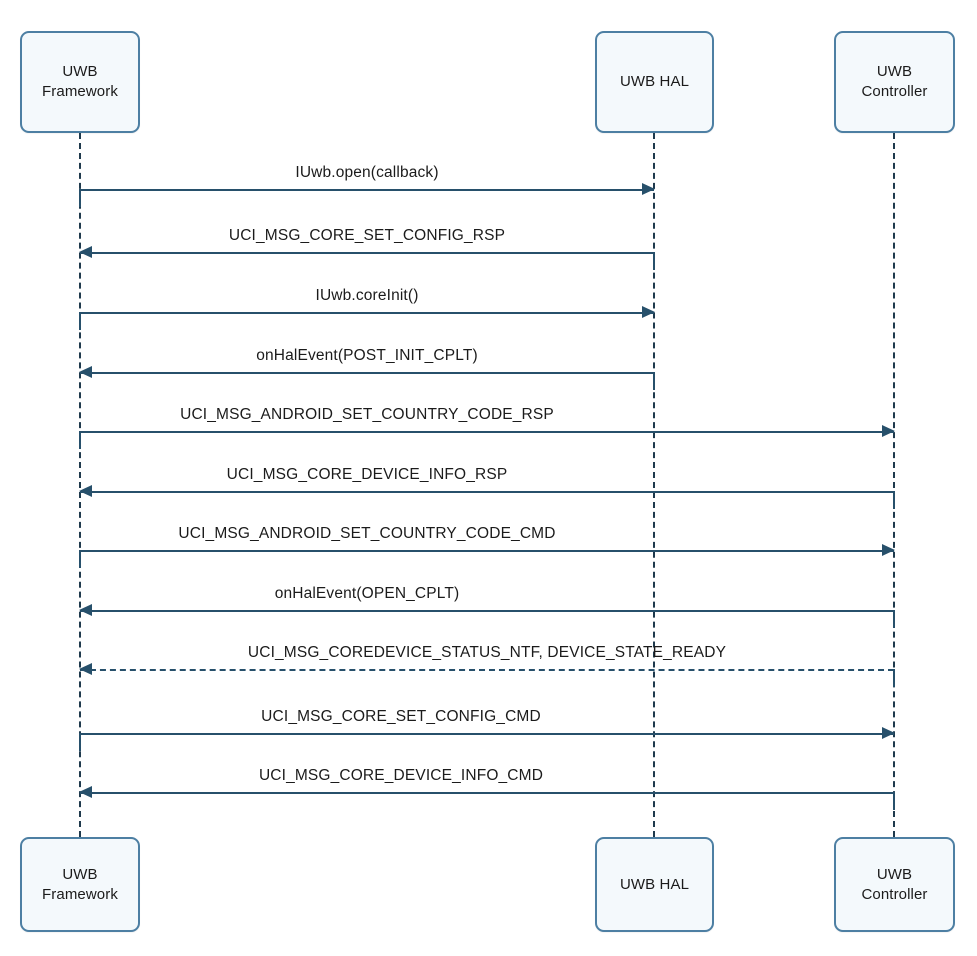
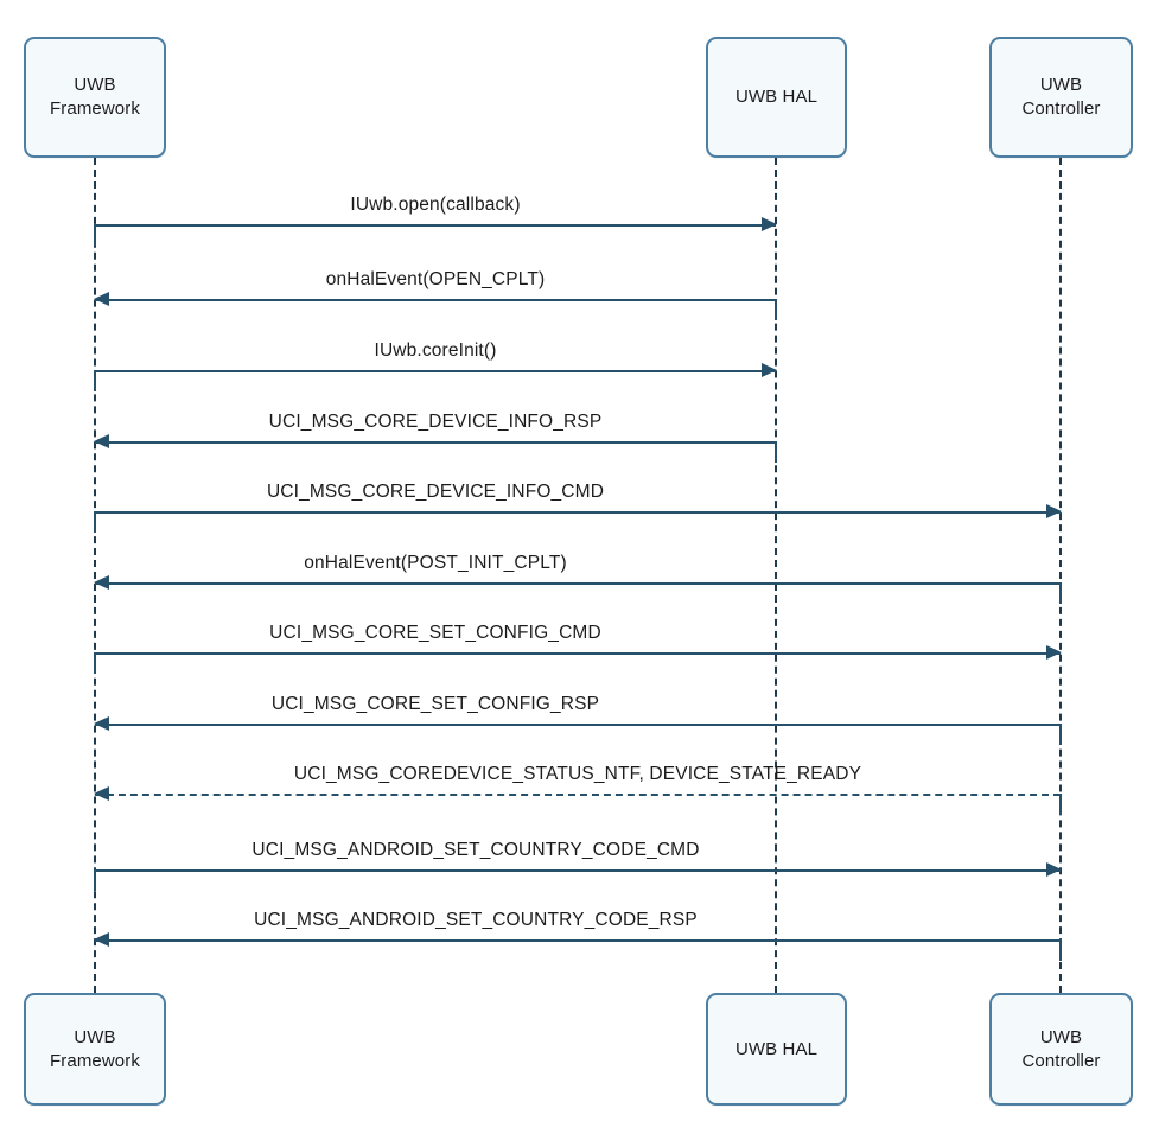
  UWB
  Framework
  UWB HAL
  UWB
  Controller
  IUwb.open(callback)
- UCI_MSG_CORE_SET_CONFIG_RSP
+ onHalEvent(OPEN_CPLT)
  IUwb.coreInit()
- onHalEvent(POST_INIT_CPLT)
+ UCI_MSG_CORE_DEVICE_INFO_RSP
- UCI_MSG_ANDROID_SET_COUNTRY_CODE_RSP
+ UCI_MSG_CORE_DEVICE_INFO_CMD
- UCI_MSG_CORE_DEVICE_INFO_RSP
+ onHalEvent(POST_INIT_CPLT)
- UCI_MSG_ANDROID_SET_COUNTRY_CODE_CMD
+ UCI_MSG_CORE_SET_CONFIG_CMD
- onHalEvent(OPEN_CPLT)
+ UCI_MSG_CORE_SET_CONFIG_RSP
  UCI_MSG_COREDEVICE_STATUS_NTF, DEVICE_STATE_READY
- UCI_MSG_CORE_SET_CONFIG_CMD
+ UCI_MSG_ANDROID_SET_COUNTRY_CODE_CMD
- UCI_MSG_CORE_DEVICE_INFO_CMD
+ UCI_MSG_ANDROID_SET_COUNTRY_CODE_RSP
  UWB
  Framework
  UWB HAL
  UWB
  Controller
